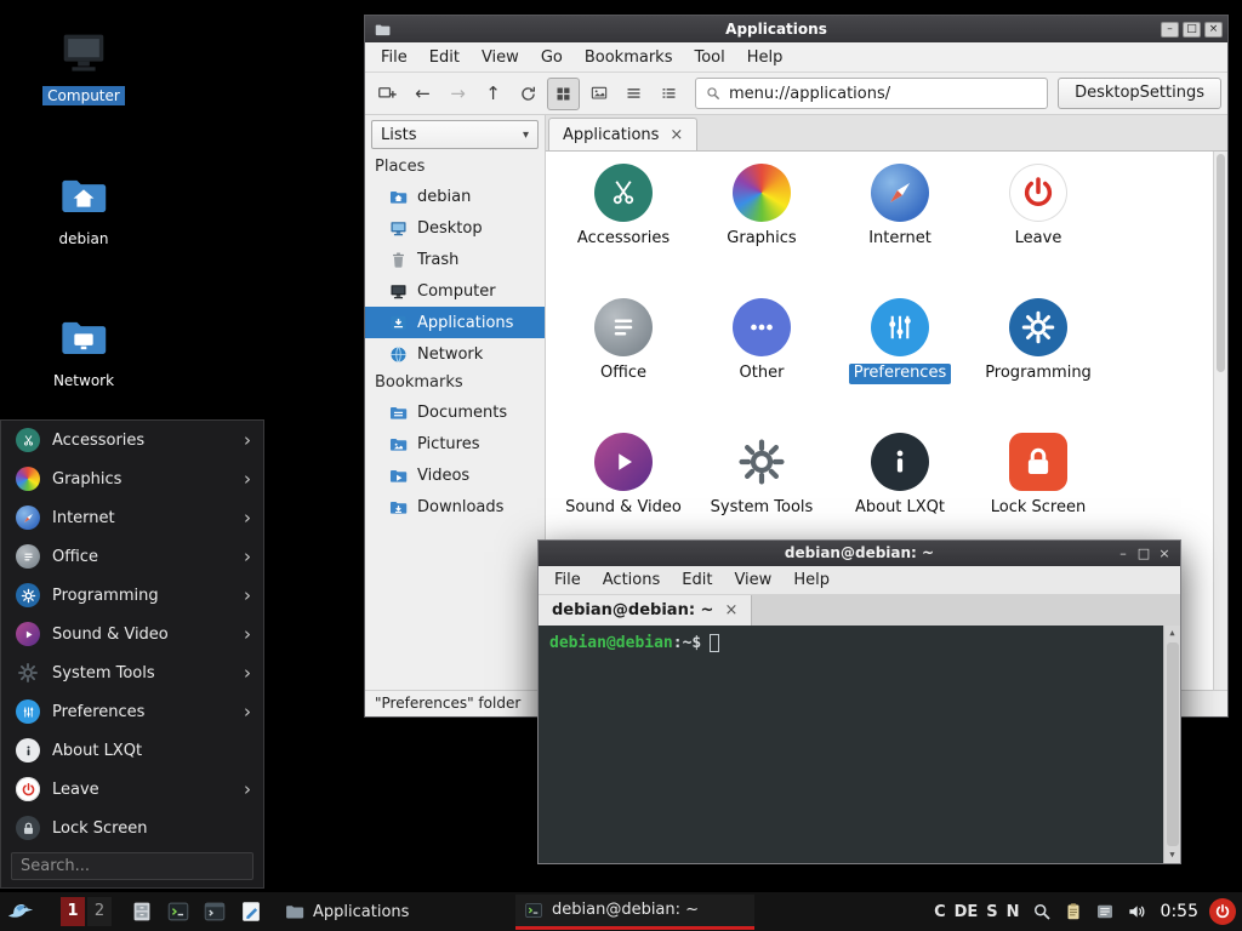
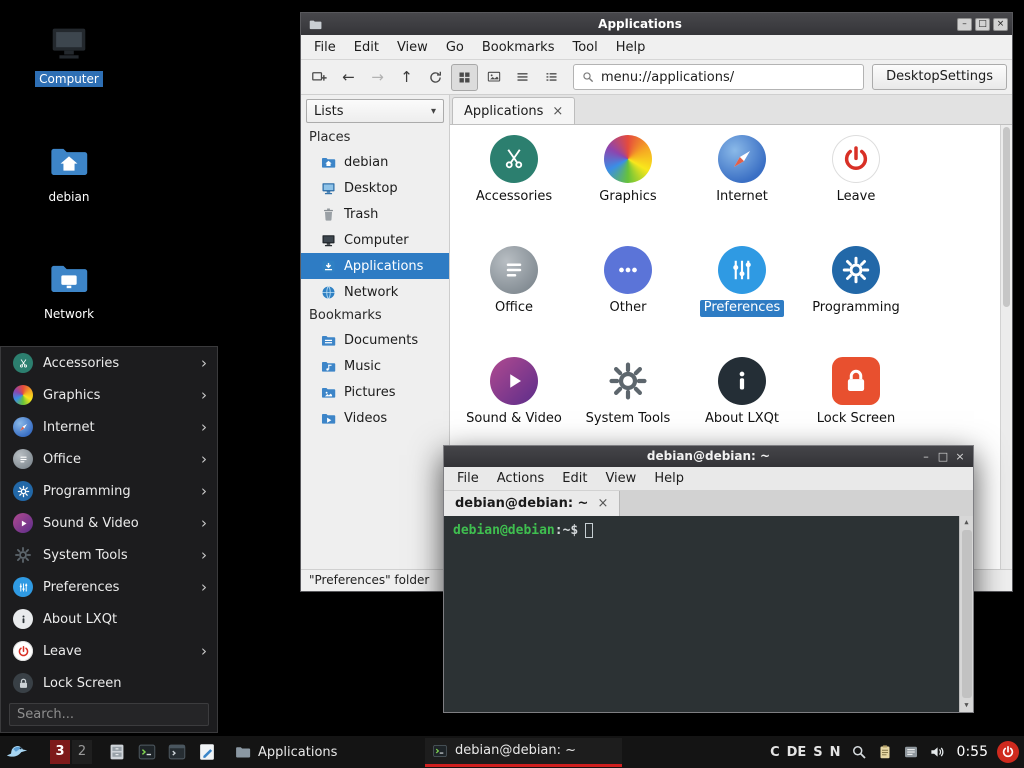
  Computer
  debian
  Network
  Applications
  –
  □
  ×
  File
  Edit
  View
  Go
  Bookmarks
  Tool
  Help
  ←
  →
  ↑
  menu://applications/
  DesktopSettings
  Lists
  ▾
  Places
  debian
  Desktop
  Trash
  Computer
  Applications
  Network
  Bookmarks
  Documents
+ Music
  Pictures
  Videos
- Downloads
  Applications
  ×
  Accessories
  Graphics
  Internet
  Leave
  Office
  Other
  Preferences
  Programming
  Sound & Video
  System Tools
  About LXQt
  Lock Screen
  "Preferences" folder
  debian@debian: ~
  –
  □
  ×
  File
  Actions
  Edit
  View
  Help
  debian@debian: ~
  ×
  debian@debian
  :
  ~
  $
  ▲
  ▼
  Accessories
  ›
  Graphics
  ›
  Internet
  ›
  Office
  ›
  Programming
  ›
  Sound & Video
  ›
  System Tools
  ›
  Preferences
  ›
  About LXQt
  Leave
  ›
  Lock Screen
  Search...
- 1
+ 3
  2
  Applications
  debian@debian: ~
  C
  DE
  S
  N
  0:55
